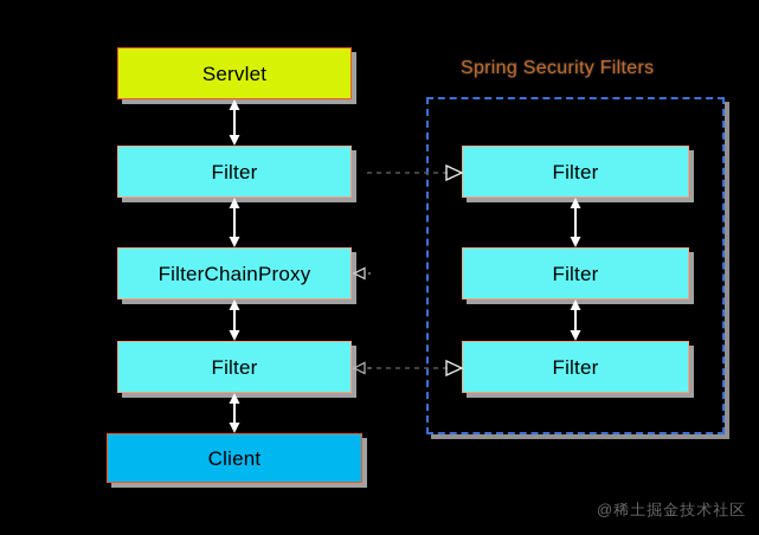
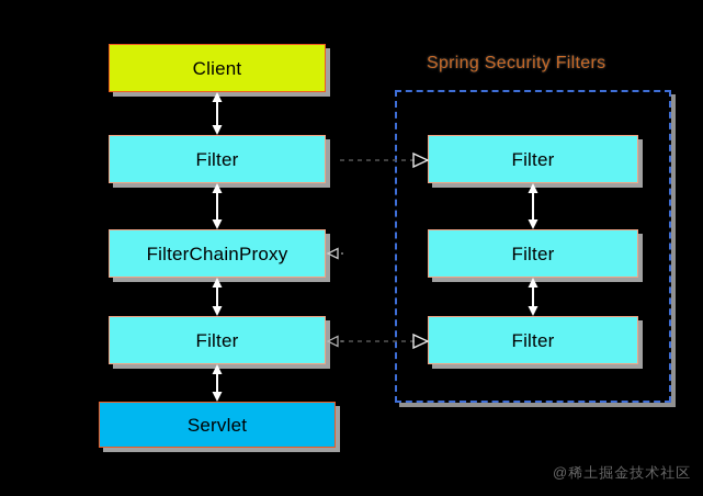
- Servlet
+ Client
  Filter
  FilterChainProxy
  Filter
- Client
+ Servlet
  Spring Security Filters
  Filter
  Filter
  Filter
  @稀土掘金技术社区
